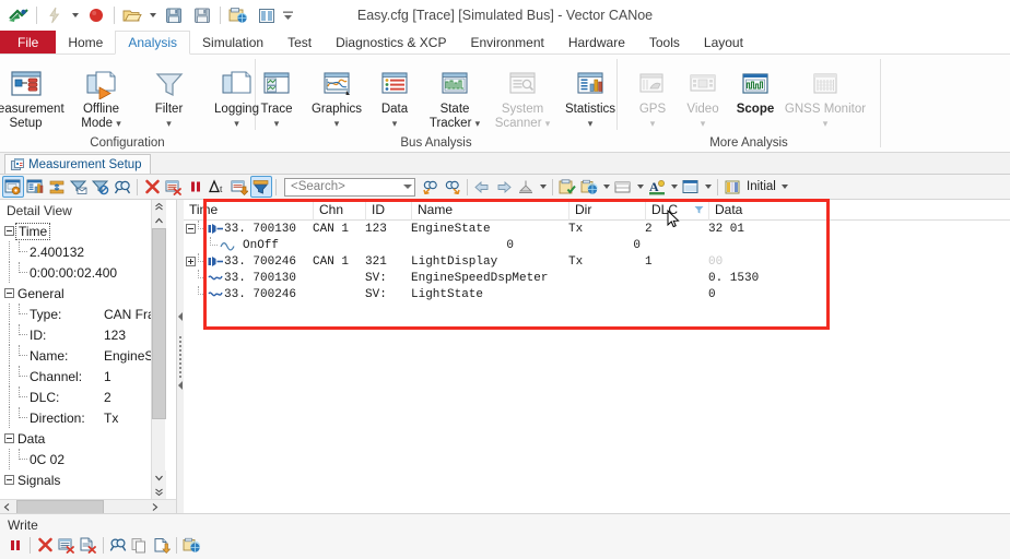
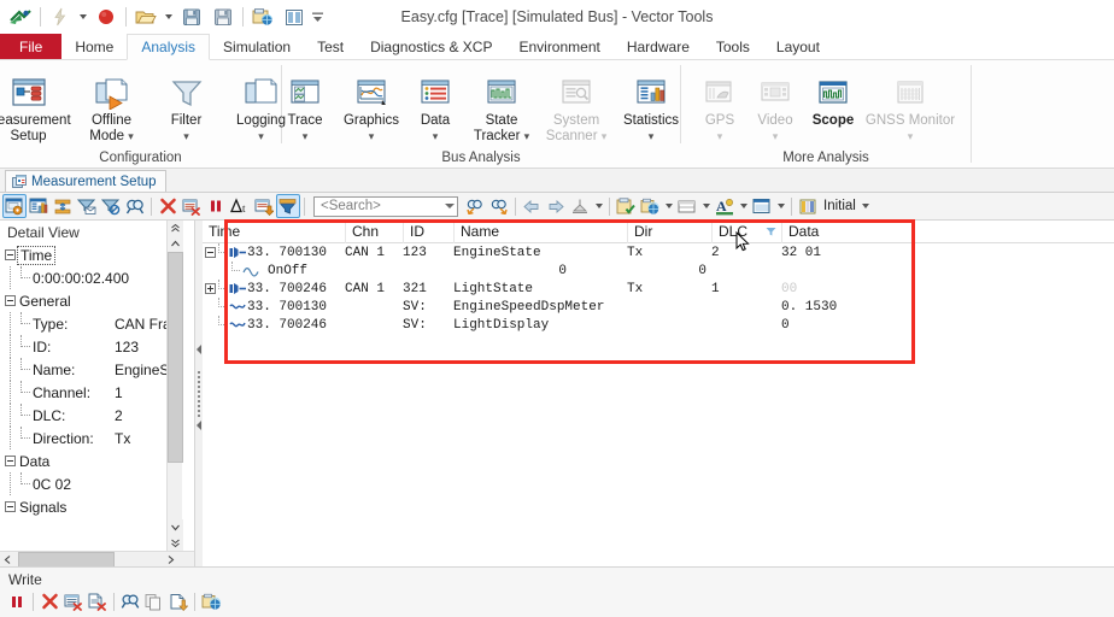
- Easy.cfg [Trace] [Simulated Bus] - Vector CANoe
+ Easy.cfg [Trace] [Simulated Bus] - Vector Tools
  File
  Home
  Analysis
  Simulation
  Test
  Diagnostics & XCP
  Environment
  Hardware
  Tools
  Layout
  easurement
  Setup
  Offline
  Mode ▾
  Filter
  ▾
  Logging
  ▾
  Configuration
  Trace
  ▾
  Graphics
  ▾
  Data
  ▾
  State
  Tracker ▾
  System
  Scanner ▾
  Statistics
  ▾
  Bus Analysis
  GPS
  ▾
  Video
  ▾
  Scope
  GNSS Monitor
  ▾
  More Analysis
  Measurement Setup
  t
  <Search>
  A
  Initial
  Detail View
  Time
- 2.400132
  0:00:00:02.400
  General
  Type:
  CAN Fr
  ID:
  123
  Name:
  EngineS
  Channel:
  1
  DLC:
  2
  Direction:
  Tx
  Data
  0C 02
  Signals
  Time
  Chn
  ID
  Name
  Dir
  DLC
  Data
  33. 700130
  CAN 1
  123
  EngineState
  Tx
  2
  32 01
  OnOff
  0
  0
  33. 700246
  CAN 1
  321
- LightDisplay
+ LightState
  Tx
  1
  00
  33. 700130
  SV:
  EngineSpeedDspMeter
  0. 1530
  33. 700246
  SV:
- LightState
+ LightDisplay
  0
  Write
